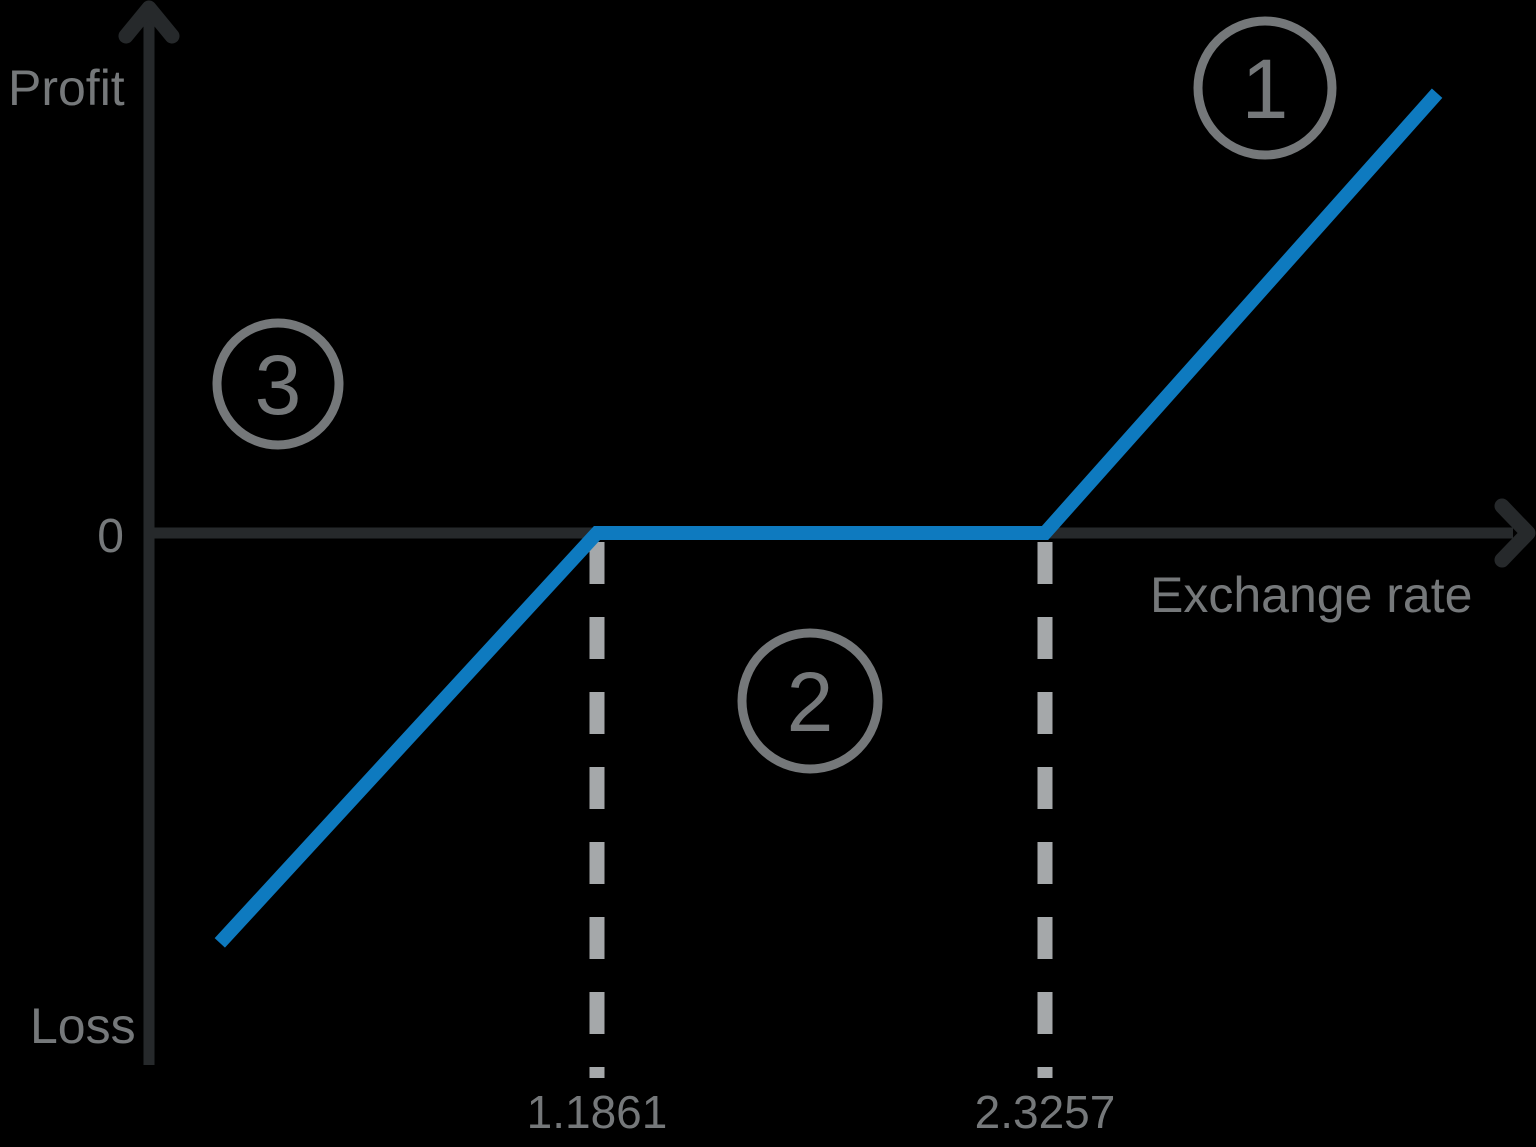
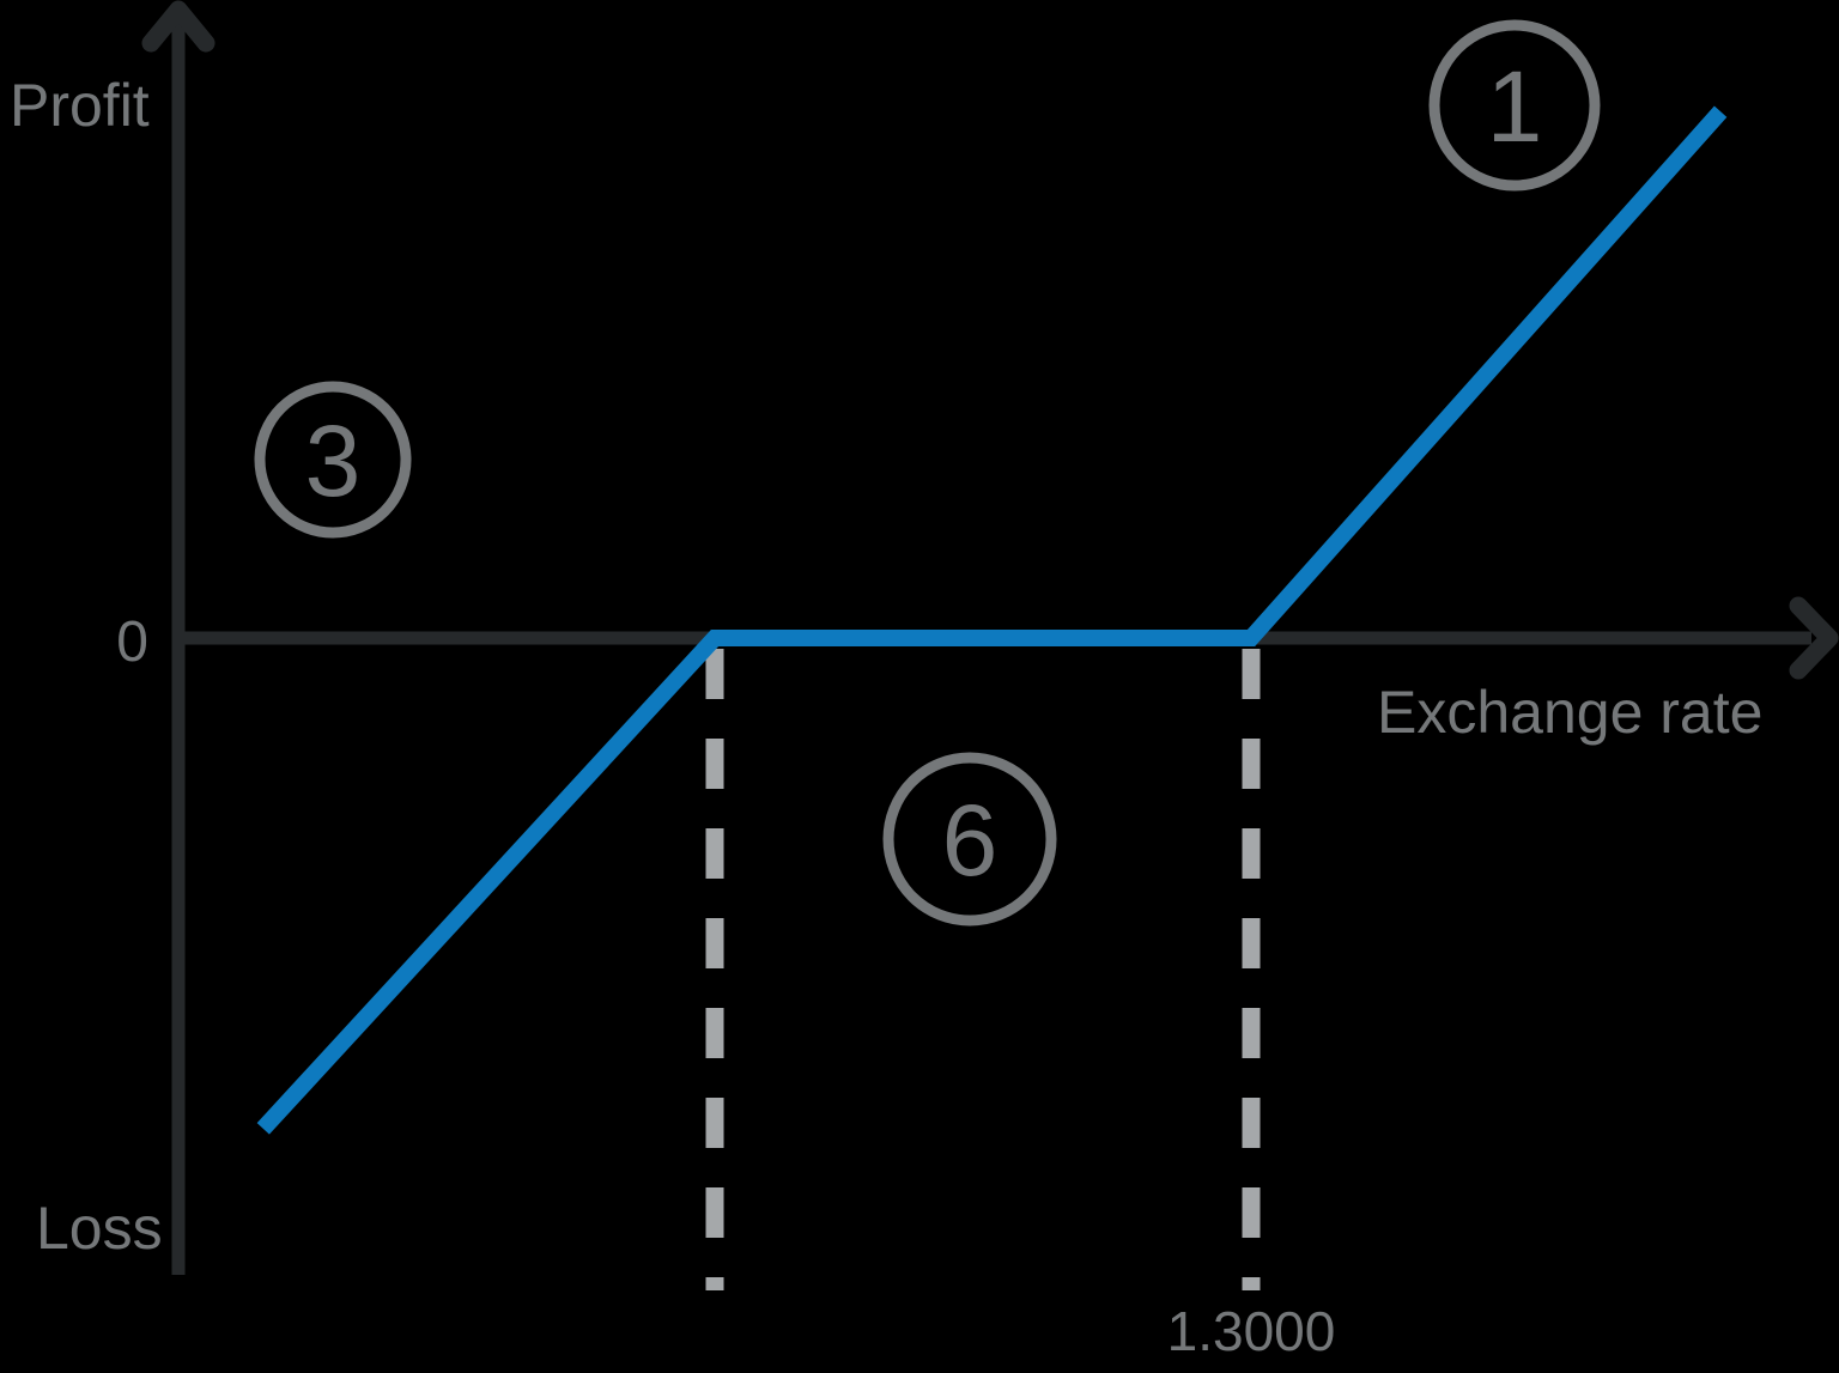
  Profit
  Loss
  0
  Exchange rate
- 1.1861
- 2.3257
+ 1.3000
  1
- 2
+ 6
  3
